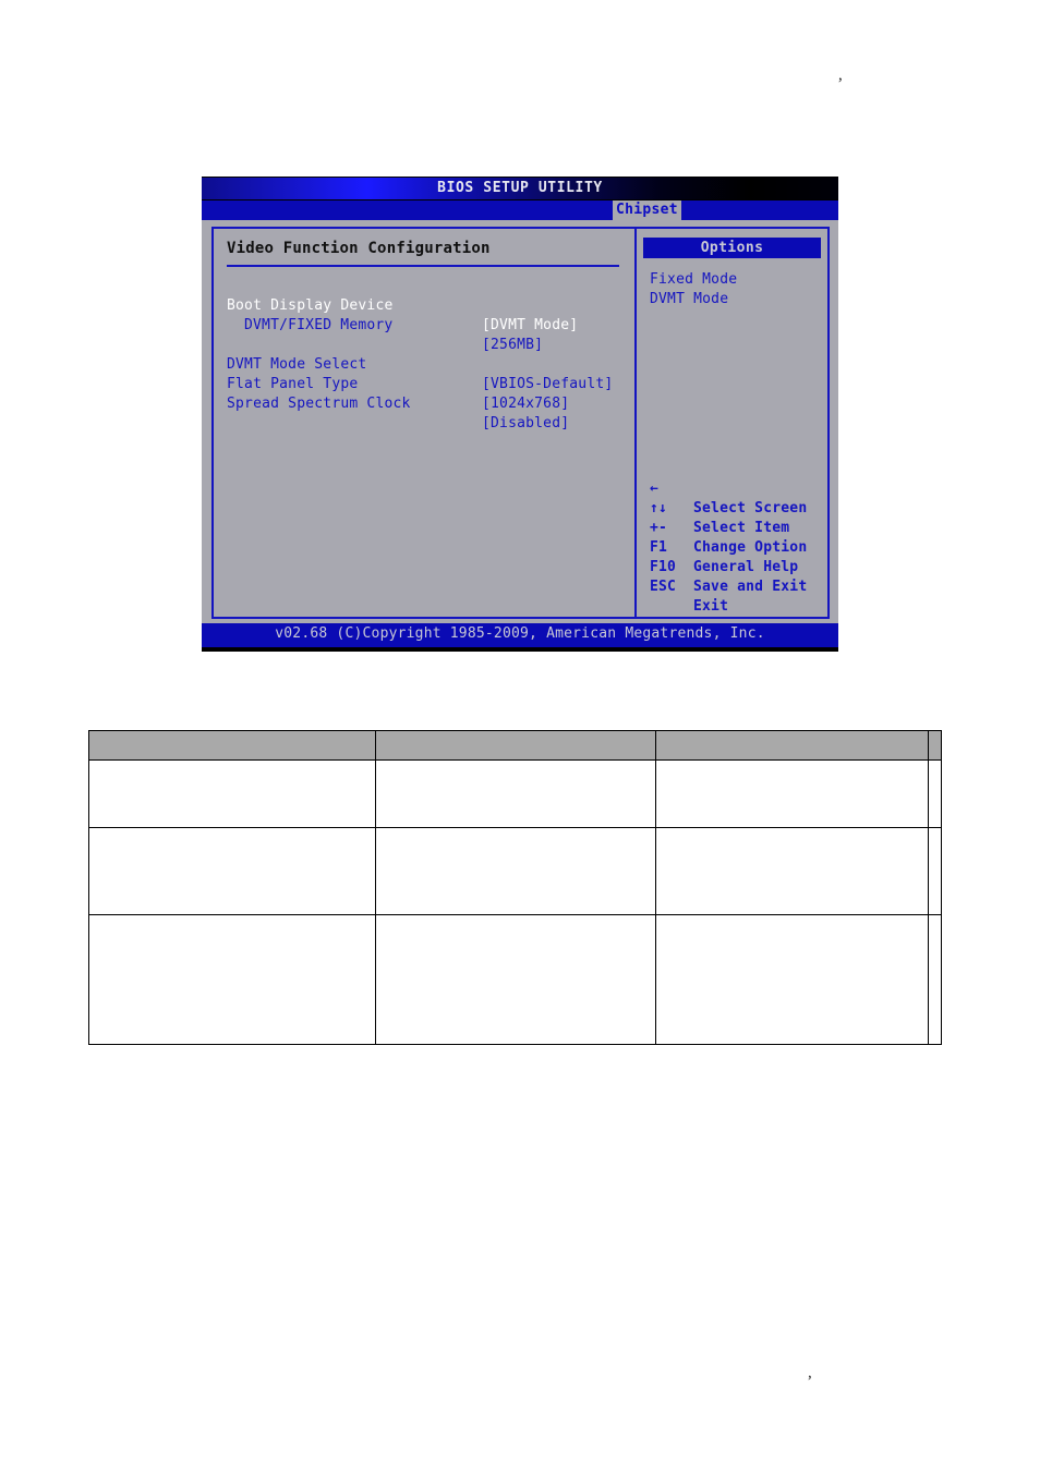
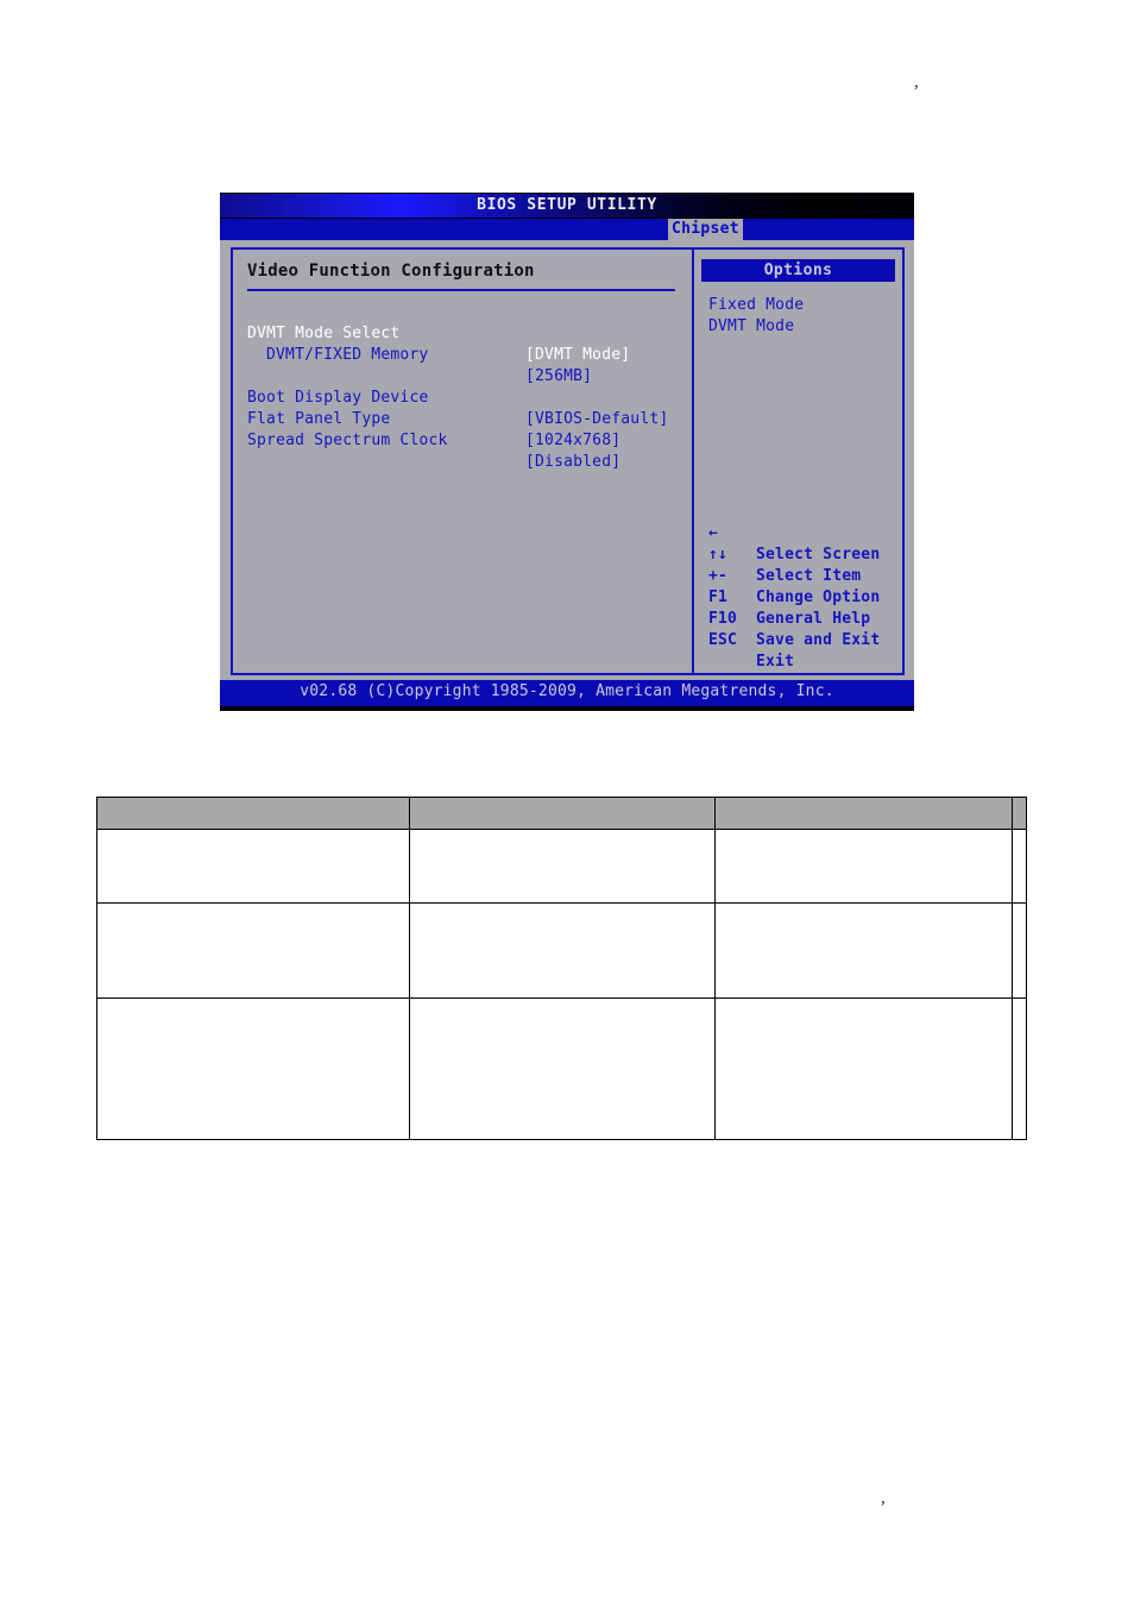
  ,
  ,
  BIOS SETUP UTILITY
  Chipset
  Video Function Configuration
- Boot Display Device
+ DVMT Mode Select
  [DVMT Mode]
  DVMT/FIXED Memory
  [256MB]
- DVMT Mode Select
+ Boot Display Device
  [VBIOS-Default]
  Flat Panel Type
  [1024x768]
  Spread Spectrum Clock
  [Disabled]
  Options
  Fixed Mode
  DVMT Mode
  ←
  Select Screen
  ↑↓
  Select Item
  +-
  Change Option
  F1
  General Help
  F10
  Save and Exit
  ESC
  Exit
  v02.68 (C)Copyright 1985-2009, American Megatrends, Inc.
